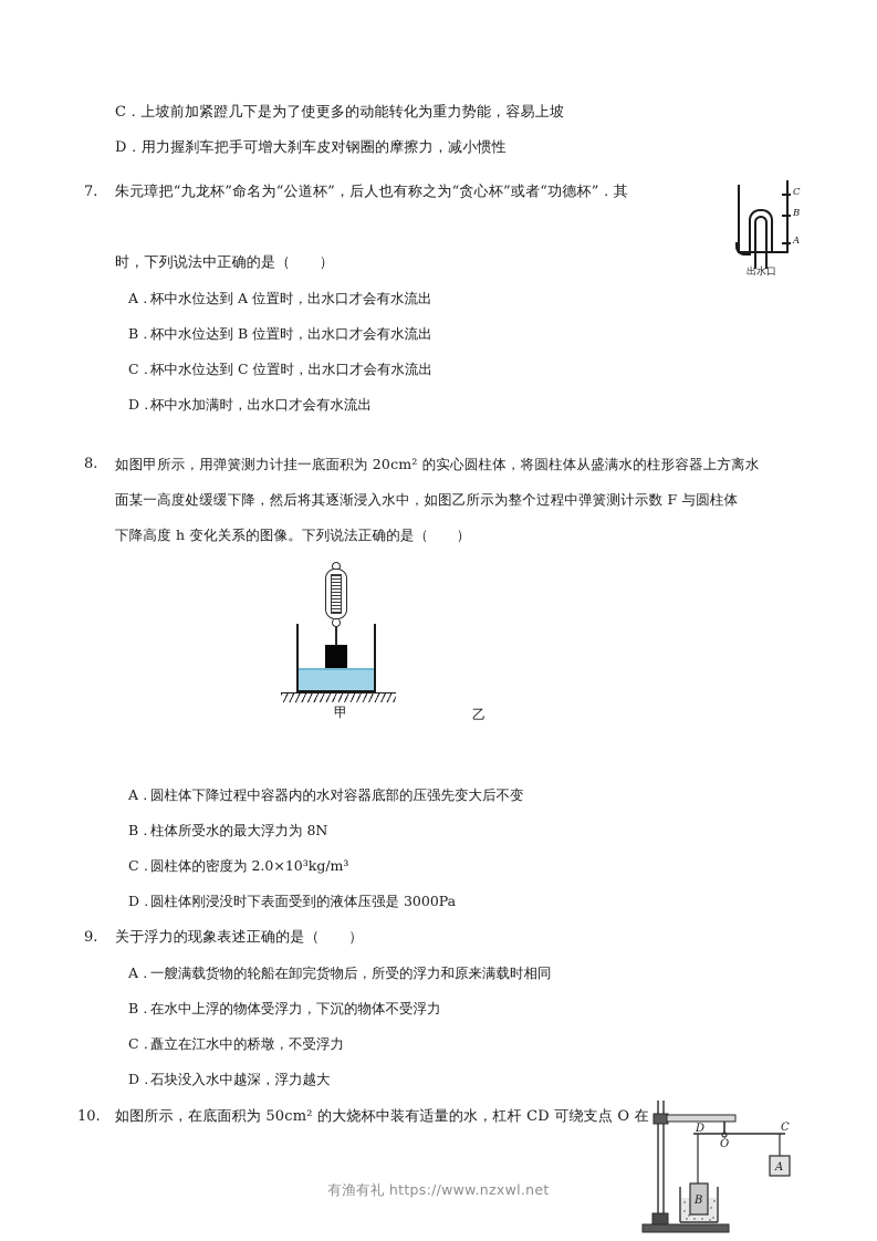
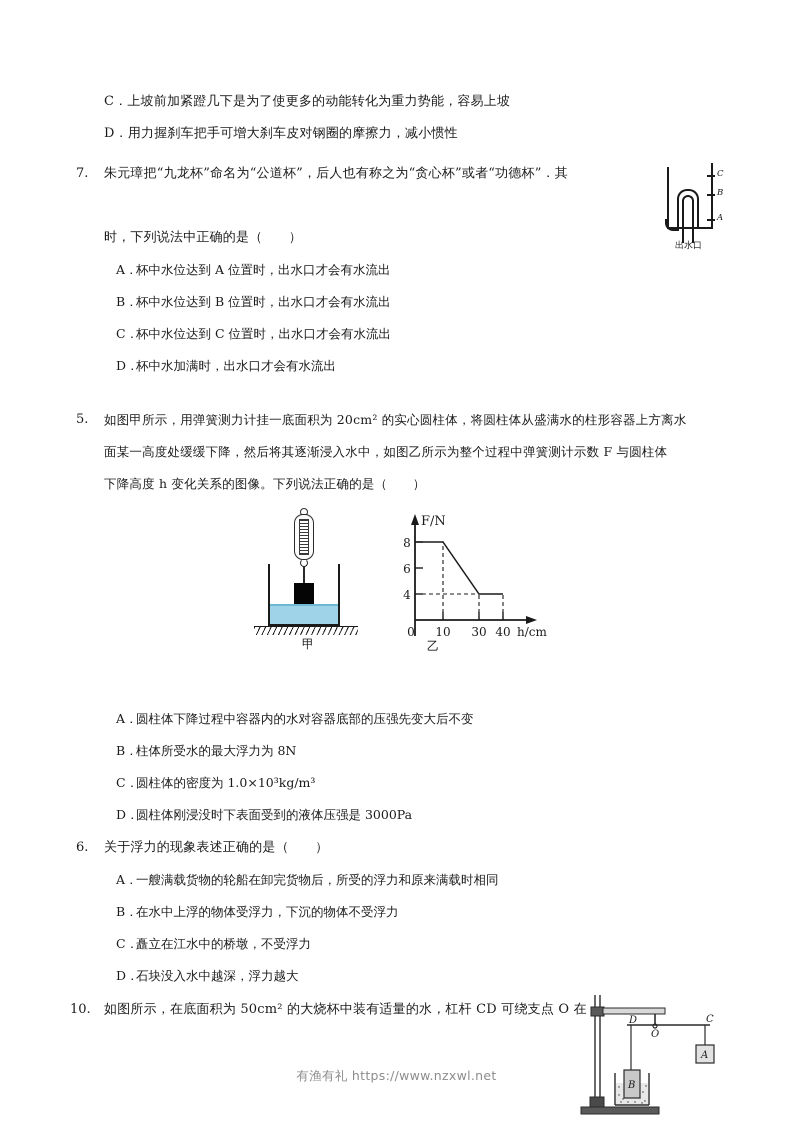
  C．上坡前加紧蹬几下是为了使更多的动能转化为重力势能，容易上坡
  D．用力握刹车把手可增大刹车皮对钢圈的摩擦力，减小惯性
  7.
  朱元璋把“九龙杯”命名为“公道杯”，后人也有称之为“贪心杯”或者“功德杯”．其
  时，下列说法中正确的是（ ）
  A．杯中水位达到 A 位置时，出水口才会有水流出
  B．杯中水位达到 B 位置时，出水口才会有水流出
  C．杯中水位达到 C 位置时，出水口才会有水流出
  D．杯中水加满时，出水口才会有水流出
  C
  B
  A
  出水口
- 8.
+ 5.
  如图甲所示，用弹簧测力计挂一底面积为 20cm² 的实心圆柱体，将圆柱体从盛满水的柱形容器上方离水
  面某一高度处缓缓下降，然后将其逐渐浸入水中，如图乙所示为整个过程中弹簧测计示数 F 与圆柱体
  下降高度 h 变化关系的图像。下列说法正确的是（ ）
  甲
+ 8
+ 6
+ 4
+ 0
+ 10
+ 30
+ 40
+ F/N
+ h/cm
  乙
  A．圆柱体下降过程中容器内的水对容器底部的压强先变大后不变
  B．柱体所受水的最大浮力为 8N
- C．圆柱体的密度为 2.0×10³kg/m³
+ C．圆柱体的密度为 1.0×10³kg/m³
  D．圆柱体刚浸没时下表面受到的液体压强是 3000Pa
- 9.
+ 6.
  关于浮力的现象表述正确的是（ ）
  A．一艘满载货物的轮船在卸完货物后，所受的浮力和原来满载时相同
  B．在水中上浮的物体受浮力，下沉的物体不受浮力
  C．矗立在江水中的桥墩，不受浮力
  D．石块没入水中越深，浮力越大
  10.
  如图所示，在底面积为 50cm² 的大烧杯中装有适量的水，杠杆 CD 可绕支点 O 在
  D
  O
  C
  A
  B
  有渔有礼 https://www.nzxwl.net
